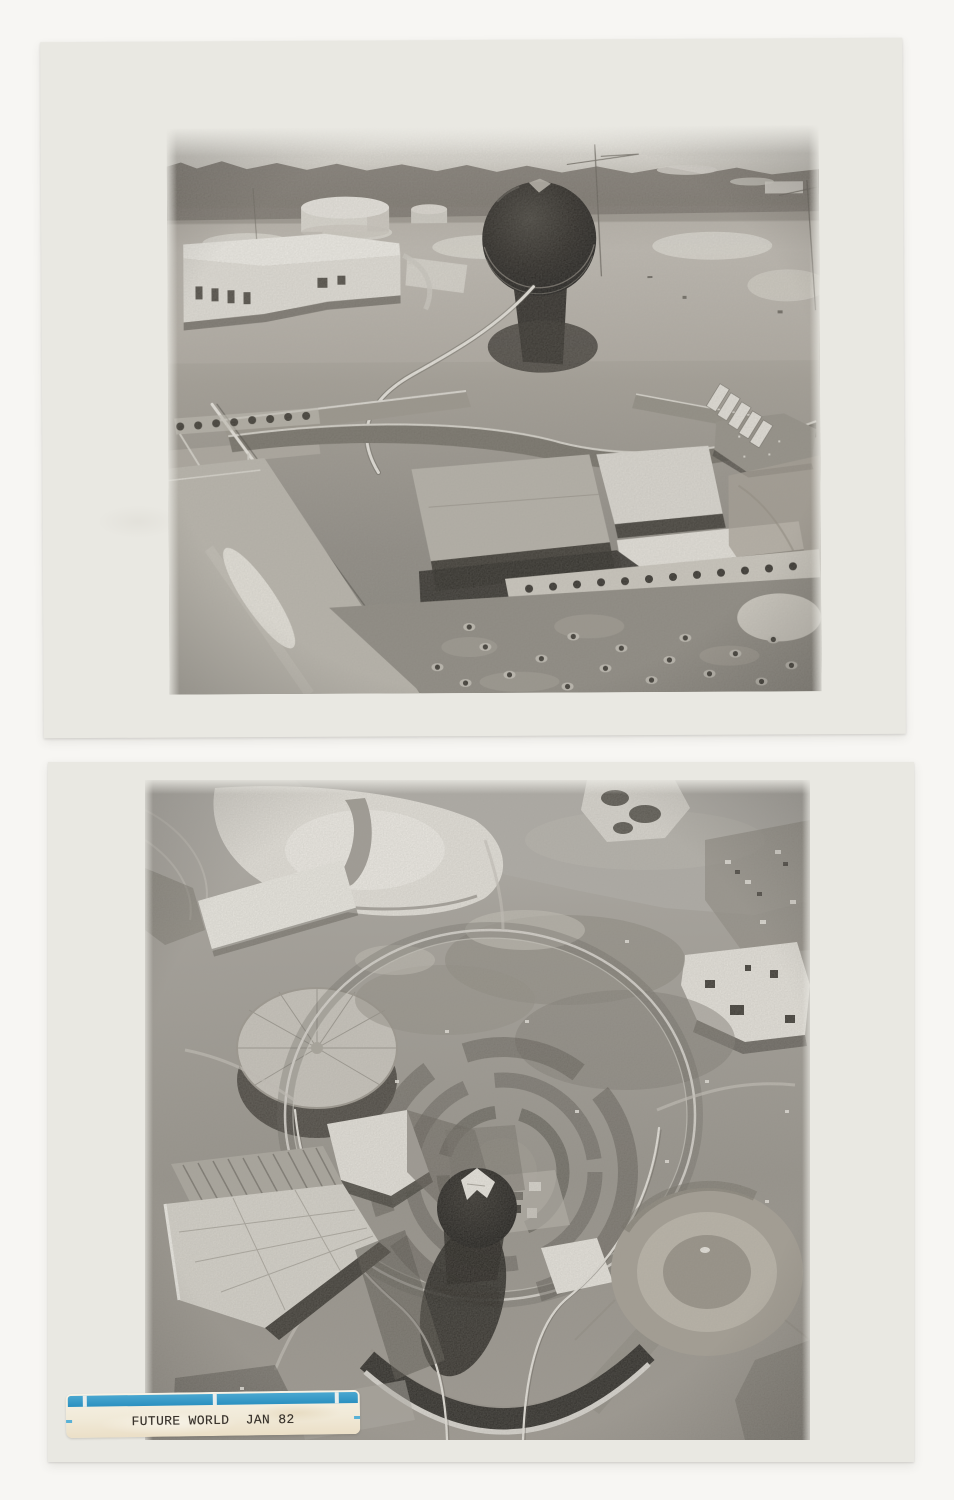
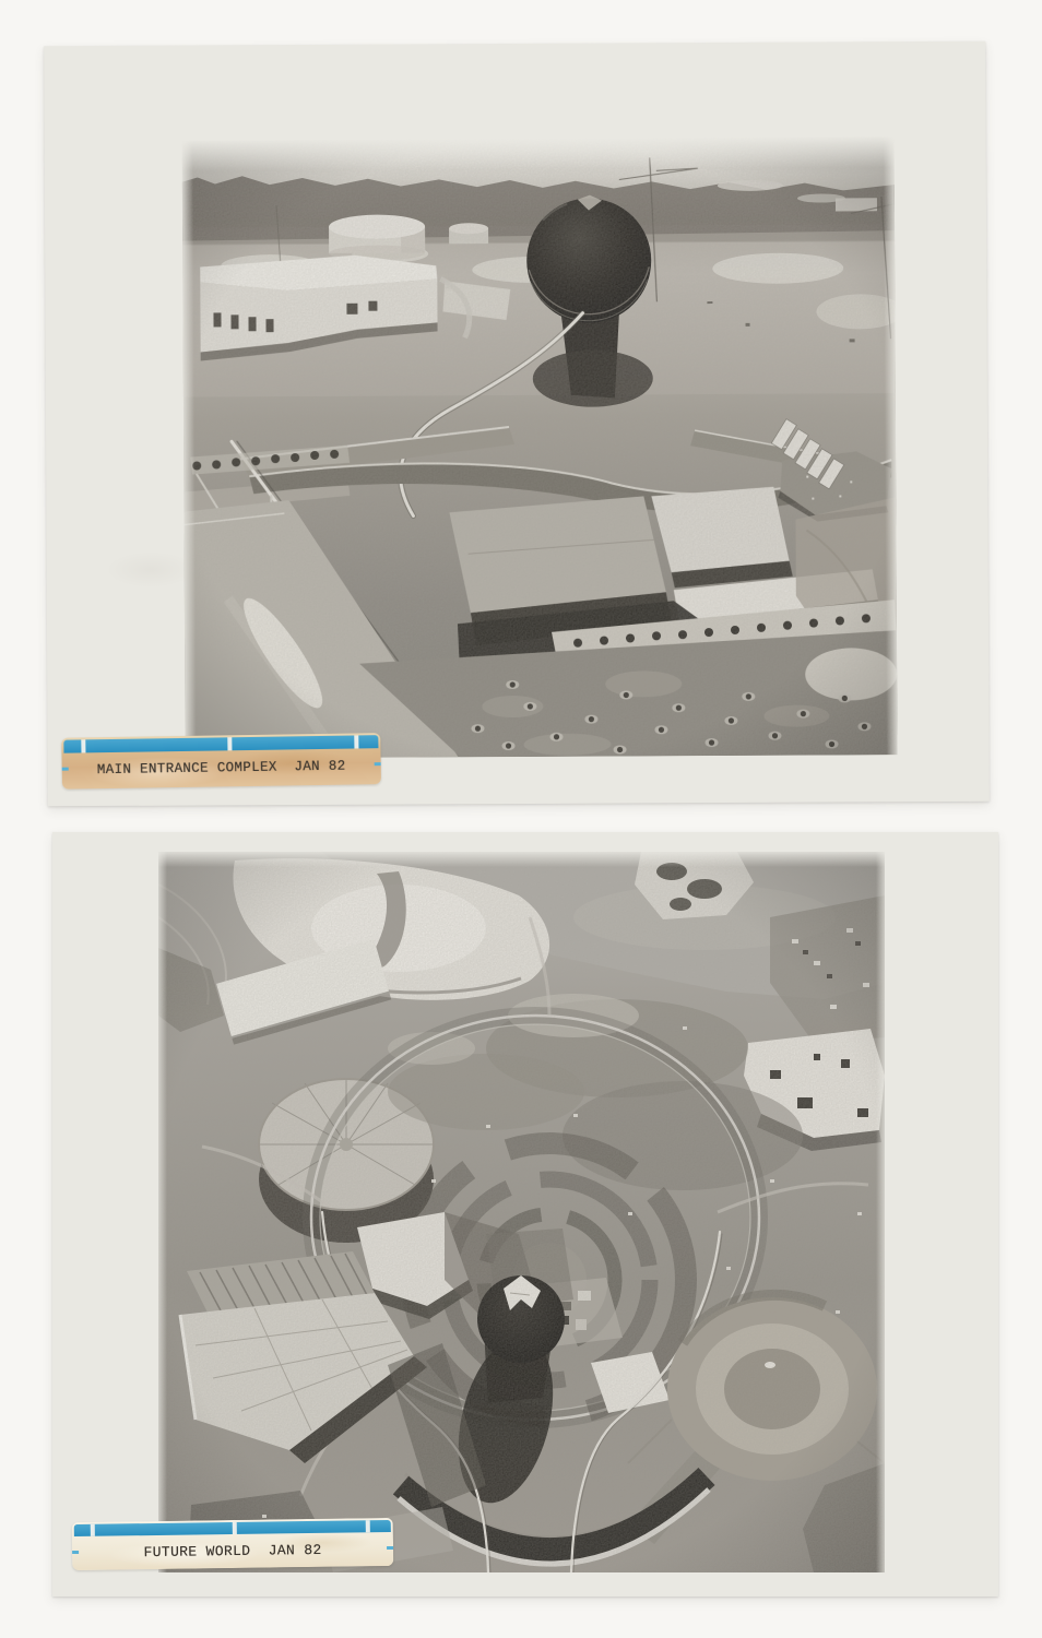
+ MAIN ENTRANCE COMPLEX JAN 82
  FUTURE WORLD JAN 82
